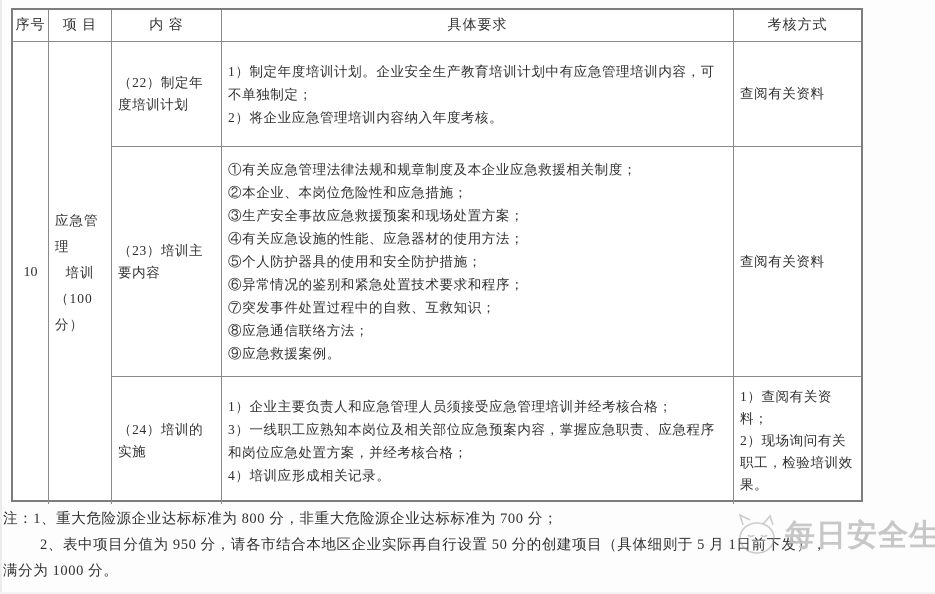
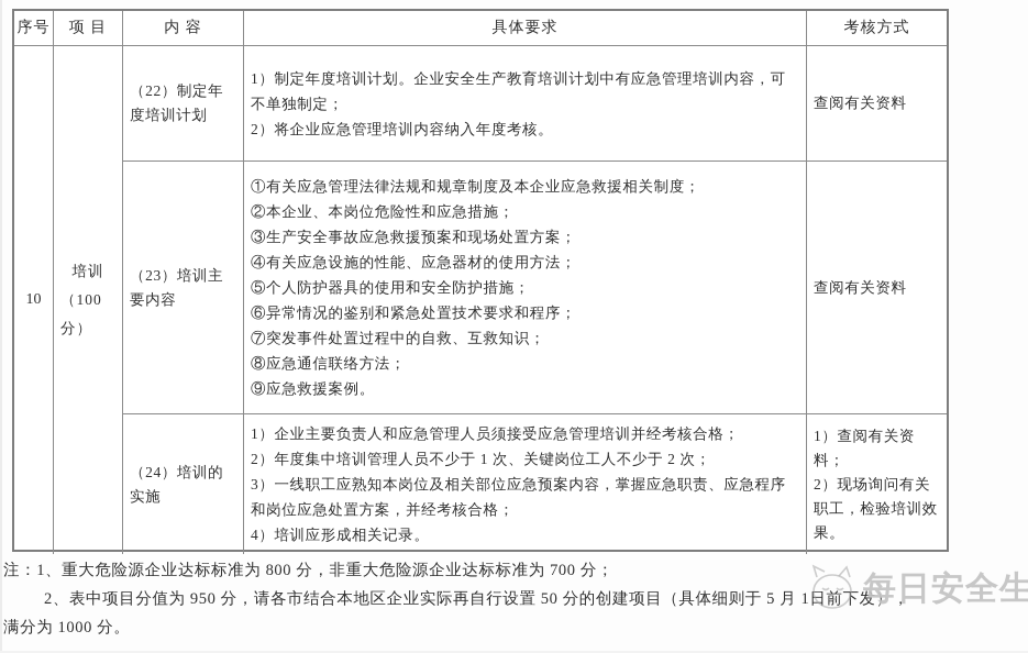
  序号
  项 目
  内 容
  具体要求
  考核方式
  10
- 应急管理
  培训
  （100 分）
  （22）制定年度培训计划
  1）制定年度培训计划。企业安全生产教育培训计划中有应急管理培训内容，可不单独制定；
  2）将企业应急管理培训内容纳入年度考核。
  查阅有关资料
  （23）培训主要内容
  ①有关应急管理法律法规和规章制度及本企业应急救援相关制度；
  ②本企业、本岗位危险性和应急措施；
  ③生产安全事故应急救援预案和现场处置方案；
  ④有关应急设施的性能、应急器材的使用方法；
  ⑤个人防护器具的使用和安全防护措施；
  ⑥异常情况的鉴别和紧急处置技术要求和程序；
  ⑦突发事件处置过程中的自救、互救知识；
  ⑧应急通信联络方法；
  ⑨应急救援案例。
  查阅有关资料
  （24）培训的实施
  1）企业主要负责人和应急管理人员须接受应急管理培训并经考核合格；
+ 2）年度集中培训管理人员不少于 1 次、关键岗位工人不少于 2 次；
  3）一线职工应熟知本岗位及相关部位应急预案内容，掌握应急职责、应急程序和岗位应急处置方案，并经考核合格；
  4）培训应形成相关记录。
  1）查阅有关资料；
  2）现场询问有关职工，检验培训效果。
  注：1、重大危险源企业达标标准为 800 分，非重大危险源企业达标标准为 700 分；
  2、表中项目分值为 950 分，请各市结合本地区企业实际再自行设置 50 分的创建项目（具体细则于 5 月 1日前下发），
  满分为 1000 分。
  每日安全生
